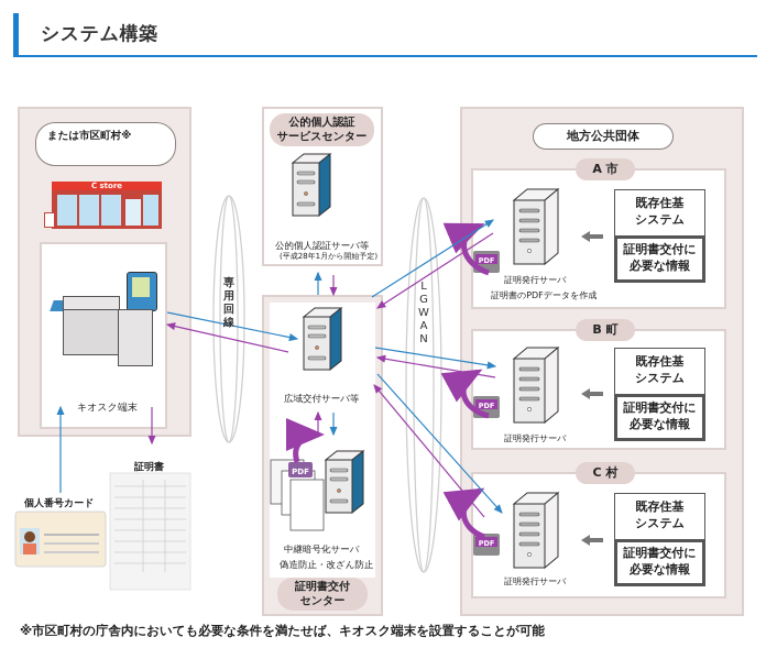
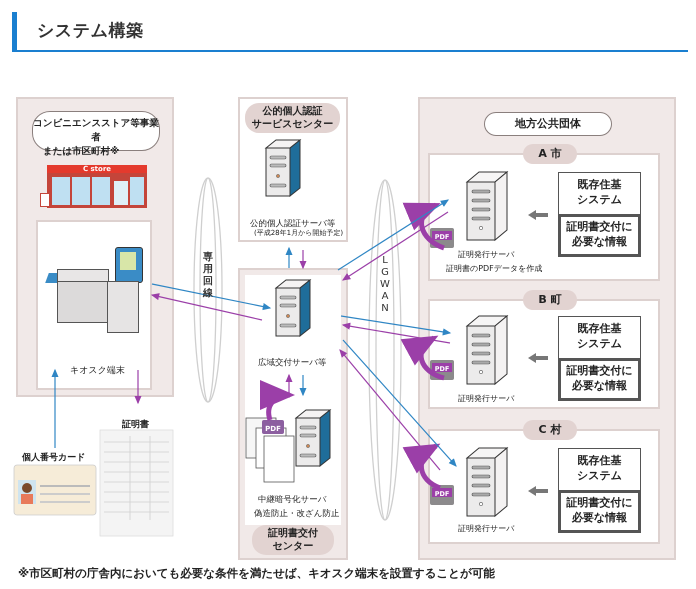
  システム構築
+ コンビニエンスストア等事業者
  または市区町村※
  C store
  キオスク端末
  公的個人認証
  サービスセンター
  公的個人認証サーバ等
  (平成28年1月から開始予定)
  広域交付サーバ等
  中継暗号化サーバ
  偽造防止・改ざん防止
  証明書交付
  センター
  地方公共団体
  A 市
  証明発行サーバ
  証明書のPDFデータを作成
  既存住基
  システム
  証明書交付に
  必要な情報
  B 町
  証明発行サーバ
  既存住基
  システム
  証明書交付に
  必要な情報
  C 村
  証明発行サーバ
  既存住基
  システム
  証明書交付に
  必要な情報
  PDF
  PDF
  PDF
  PDF
  専用回線
  LGWAN
  個人番号カード
  証明書
  ※市区町村の庁舎内においても必要な条件を満たせば、キオスク端末を設置することが可能
